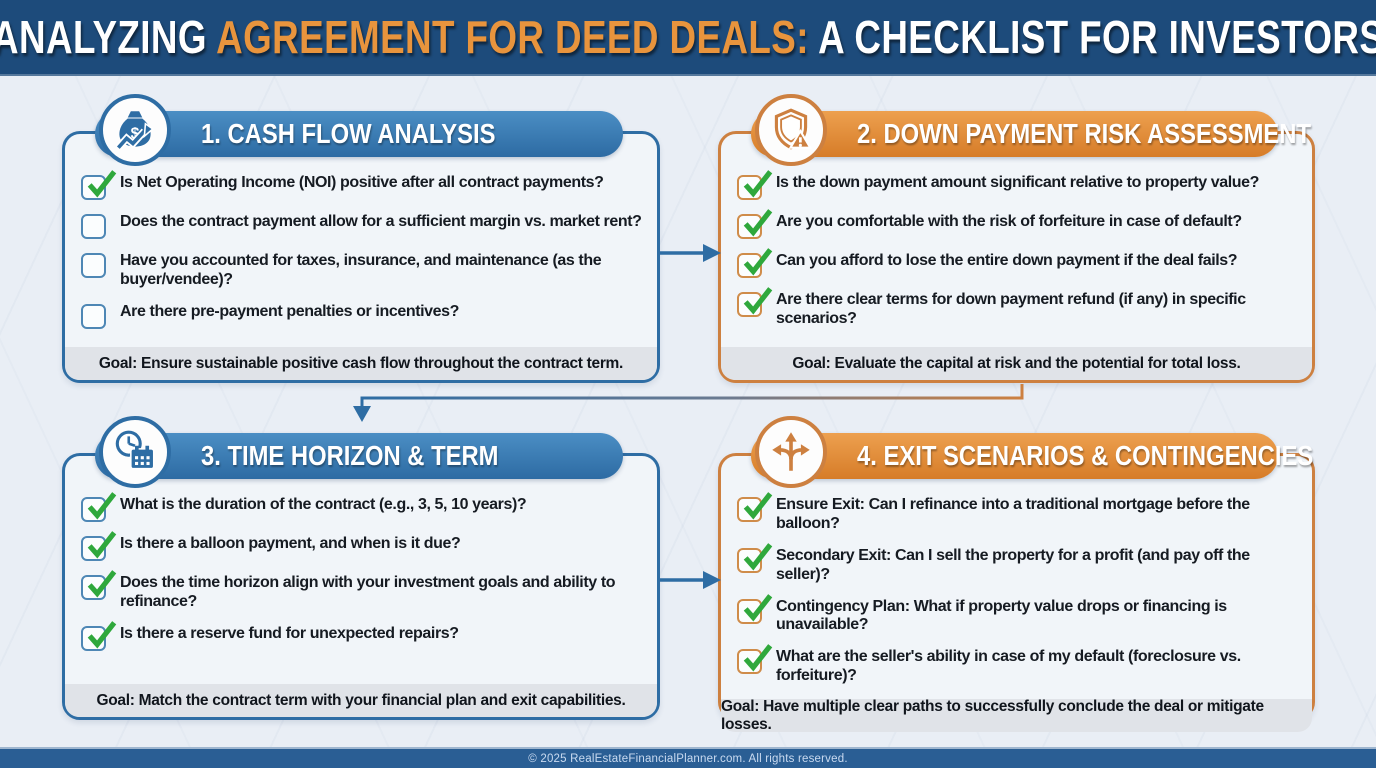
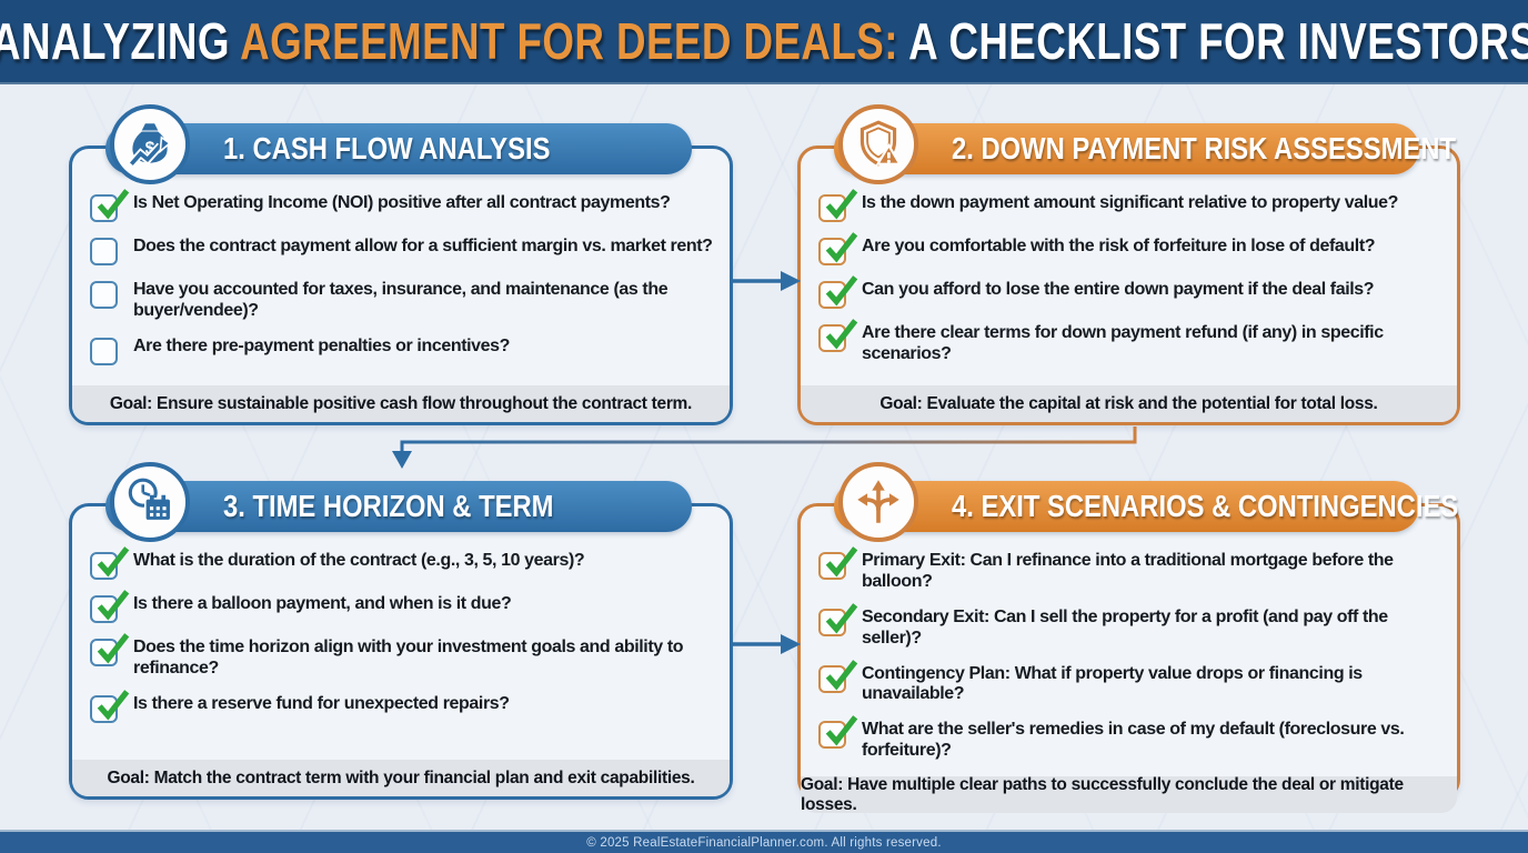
  ANALYZING AGREEMENT FOR DEED DEALS: A CHECKLIST FOR INVESTORS
  1. CASH FLOW ANALYSIS
  $
  Is Net Operating Income (NOI) positive after all contract payments?
  Does the contract payment allow for a sufficient margin vs. market rent?
  Have you accounted for taxes, insurance, and maintenance (as the buyer/vendee)?
  Are there pre-payment penalties or incentives?
  Goal: Ensure sustainable positive cash flow throughout the contract term.
  2. DOWN PAYMENT RISK ASSESSMENT
  Is the down payment amount significant relative to property value?
- Are you comfortable with the risk of forfeiture in case of default?
+ Are you comfortable with the risk of forfeiture in lose of default?
  Can you afford to lose the entire down payment if the deal fails?
  Are there clear terms for down payment refund (if any) in specific scenarios?
  Goal: Evaluate the capital at risk and the potential for total loss.
  3. TIME HORIZON & TERM
  What is the duration of the contract (e.g., 3, 5, 10 years)?
  Is there a balloon payment, and when is it due?
  Does the time horizon align with your investment goals and ability to refinance?
  Is there a reserve fund for unexpected repairs?
  Goal: Match the contract term with your financial plan and exit capabilities.
  4. EXIT SCENARIOS & CONTINGENCIES
- Ensure Exit: Can I refinance into a traditional mortgage before the balloon?
+ Primary Exit: Can I refinance into a traditional mortgage before the balloon?
  Secondary Exit: Can I sell the property for a profit (and pay off the seller)?
  Contingency Plan: What if property value drops or financing is unavailable?
- What are the seller's ability in case of my default (foreclosure vs. forfeiture)?
+ What are the seller's remedies in case of my default (foreclosure vs. forfeiture)?
  Goal: Have multiple clear paths to successfully conclude the deal or mitigate losses.
  © 2025 RealEstateFinancialPlanner.com. All rights reserved.
